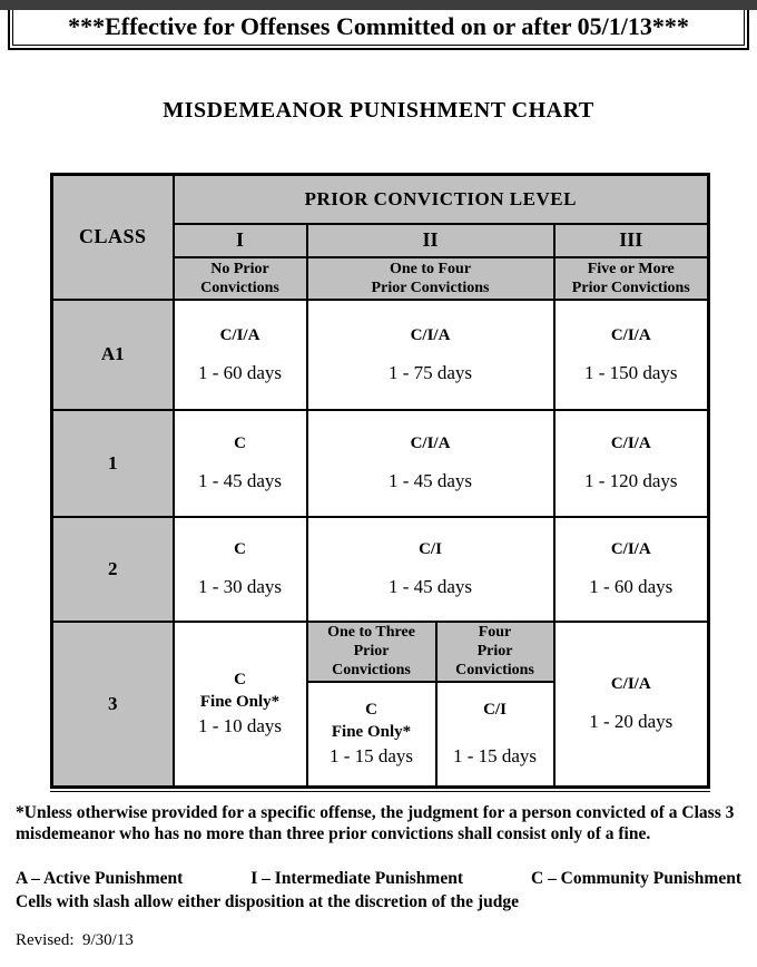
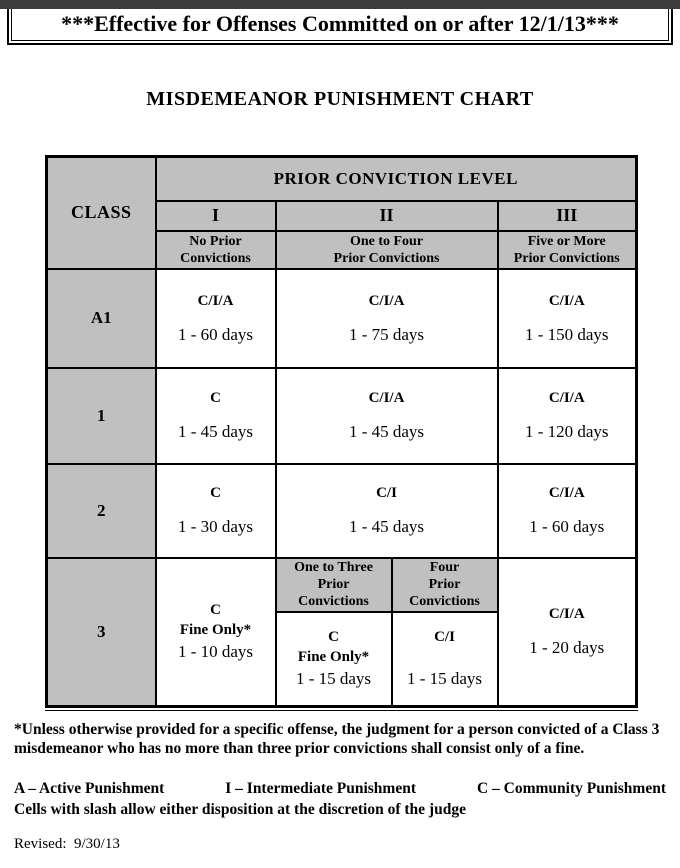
- ***Effective for Offenses Committed on or after 05/1/13***
+ ***Effective for Offenses Committed on or after 12/1/13***
  MISDEMEANOR PUNISHMENT CHART
  CLASS	PRIOR CONVICTION LEVEL
  I	II	III
  No Prior Convictions	One to Four Prior Convictions	Five or More Prior Convictions
  A1	C/I/A 1 - 60 days	C/I/A 1 - 75 days	C/I/A 1 - 150 days
  1	C 1 - 45 days	C/I/A 1 - 45 days	C/I/A 1 - 120 days
  2	C 1 - 30 days	C/I 1 - 45 days	C/I/A 1 - 60 days
  3	C Fine Only* 1 - 10 days	One to Three Prior Convictions	Four Prior Convictions	C/I/A 1 - 20 days
  C Fine Only* 1 - 15 days	C/I 1 - 15 days
  *Unless otherwise provided for a specific offense, the judgment for a person convicted of a Class 3 misdemeanor who has no more than three prior convictions shall consist only of a fine.
  A – Active Punishment
  I – Intermediate Punishment
  C – Community Punishment
  Cells with slash allow either disposition at the discretion of the judge
  Revised: 9/30/13
